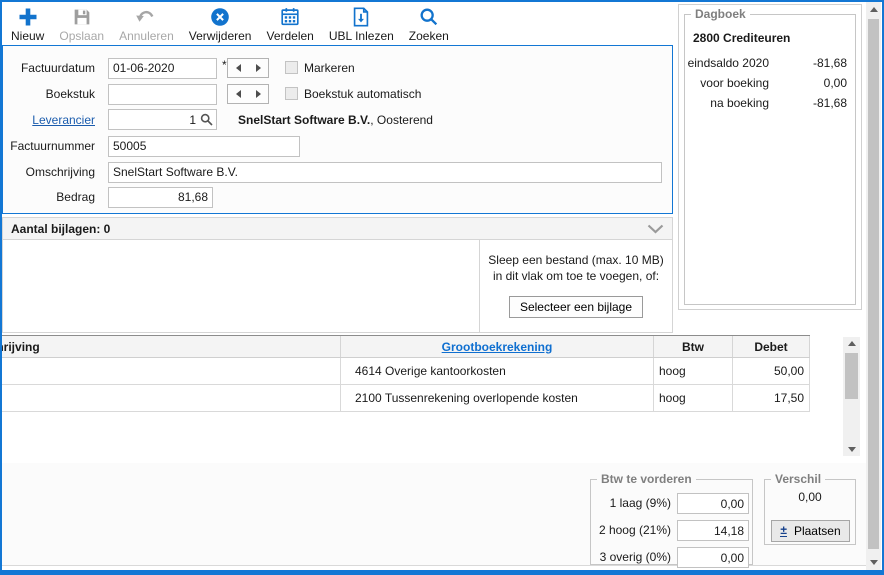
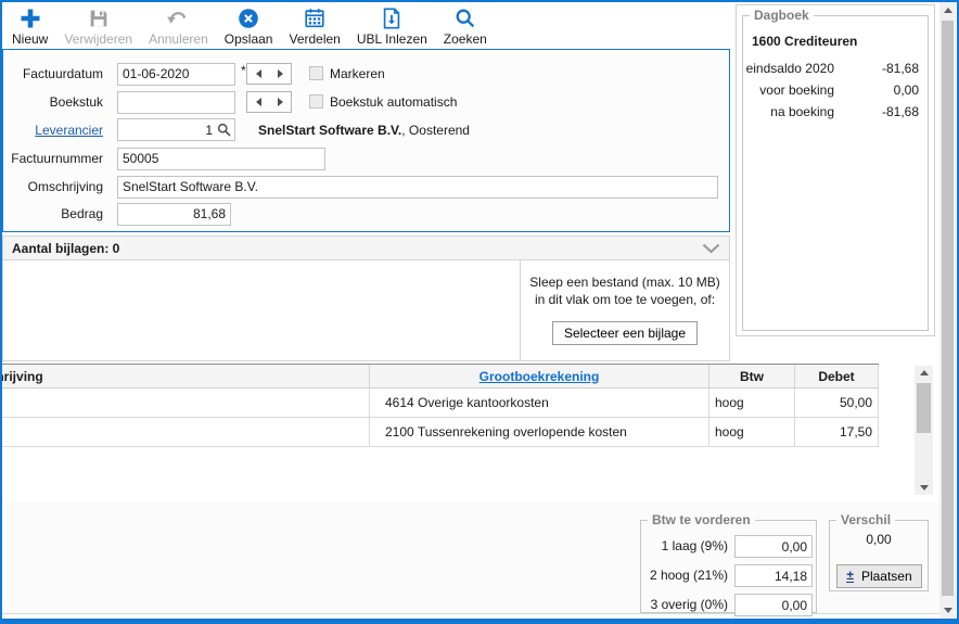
  Nieuw
- Opslaan
+ Verwijderen
  Annuleren
- Verwijderen
+ Opslaan
  Verdelen
  UBL Inlezen
  Zoeken
  Factuurdatum
  01-06-2020
  *
  Markeren
  Boekstuk
  Boekstuk automatisch
  Leverancier
  1
  SnelStart Software B.V., Oosterend
  Factuurnummer
  50005
  Omschrijving
  SnelStart Software B.V.
  Bedrag
  81,68
  Aantal bijlagen: 0
  Sleep een bestand (max. 10 MB)
  in dit vlak om toe te voegen, of:
  Selecteer een bijlage
  Dagboek
- 2800 Crediteuren
+ 1600 Crediteuren
  eindsaldo 2020
  -81,68
  voor boeking
  0,00
  na boeking
  -81,68
  Grootboekrekening
  Btw
  Debet
  4614 Overige kantoorkosten
  hoog
  50,00
  2100 Tussenrekening overlopende kosten
  hoog
  17,50
  Btw te vorderen
  1 laag (9%)
  0,00
  2 hoog (21%)
  14,18
  3 overig (0%)
  0,00
  Verschil
  0,00
  ±
  Plaatsen
